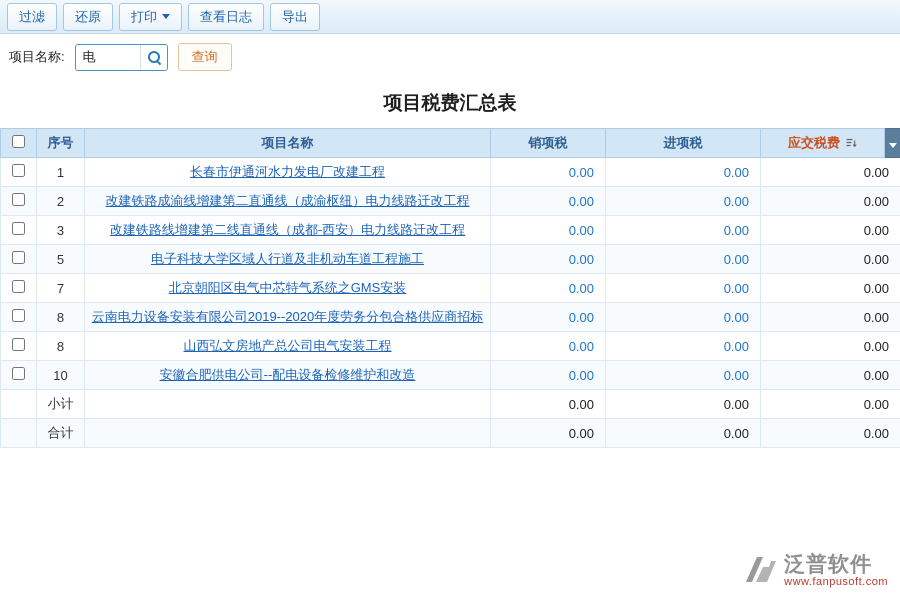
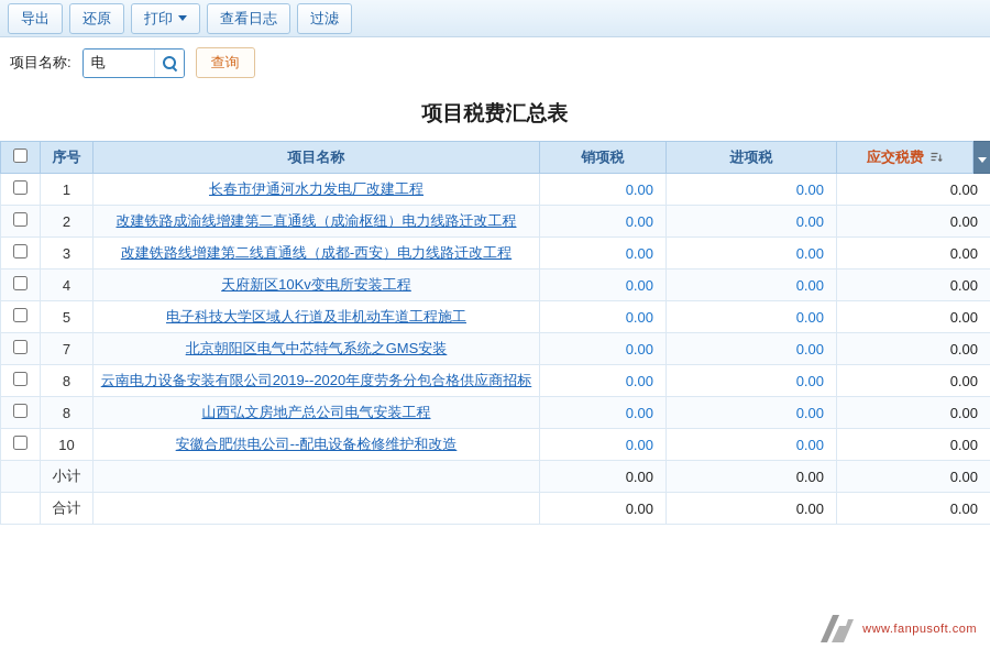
- 过滤
+ 导出
  还原
  打印
  查看日志
- 导出
+ 过滤
  项目名称:
  电
  查询
  项目税费汇总表
  	序号	项目名称	销项税	进项税	应交税费
  	1	长春市伊通河水力发电厂改建工程	0.00	0.00	0.00
  	2	改建铁路成渝线增建第二直通线（成渝枢纽）电力线路迁改工程	0.00	0.00	0.00
  	3	改建铁路线增建第二线直通线（成都-西安）电力线路迁改工程	0.00	0.00	0.00
+ 	4	天府新区10Kv变电所安装工程	0.00	0.00	0.00
  	5	电子科技大学区域人行道及非机动车道工程施工	0.00	0.00	0.00
  	7	北京朝阳区电气中芯特气系统之GMS安装	0.00	0.00	0.00
  	8	云南电力设备安装有限公司2019--2020年度劳务分包合格供应商招标	0.00	0.00	0.00
  	8	山西弘文房地产总公司电气安装工程	0.00	0.00	0.00
  	10	安徽合肥供电公司--配电设备检修维护和改造	0.00	0.00	0.00
  	小计		0.00	0.00	0.00
  	合计		0.00	0.00	0.00
- 泛普软件
  www.fanpusoft.com
